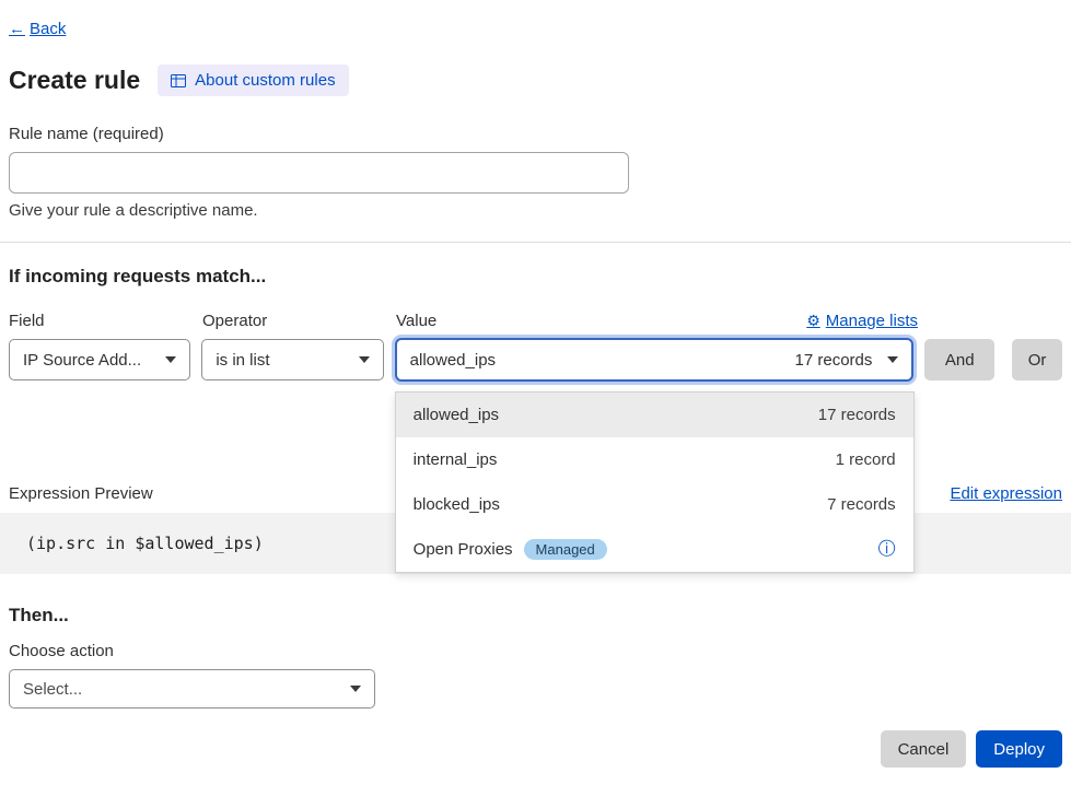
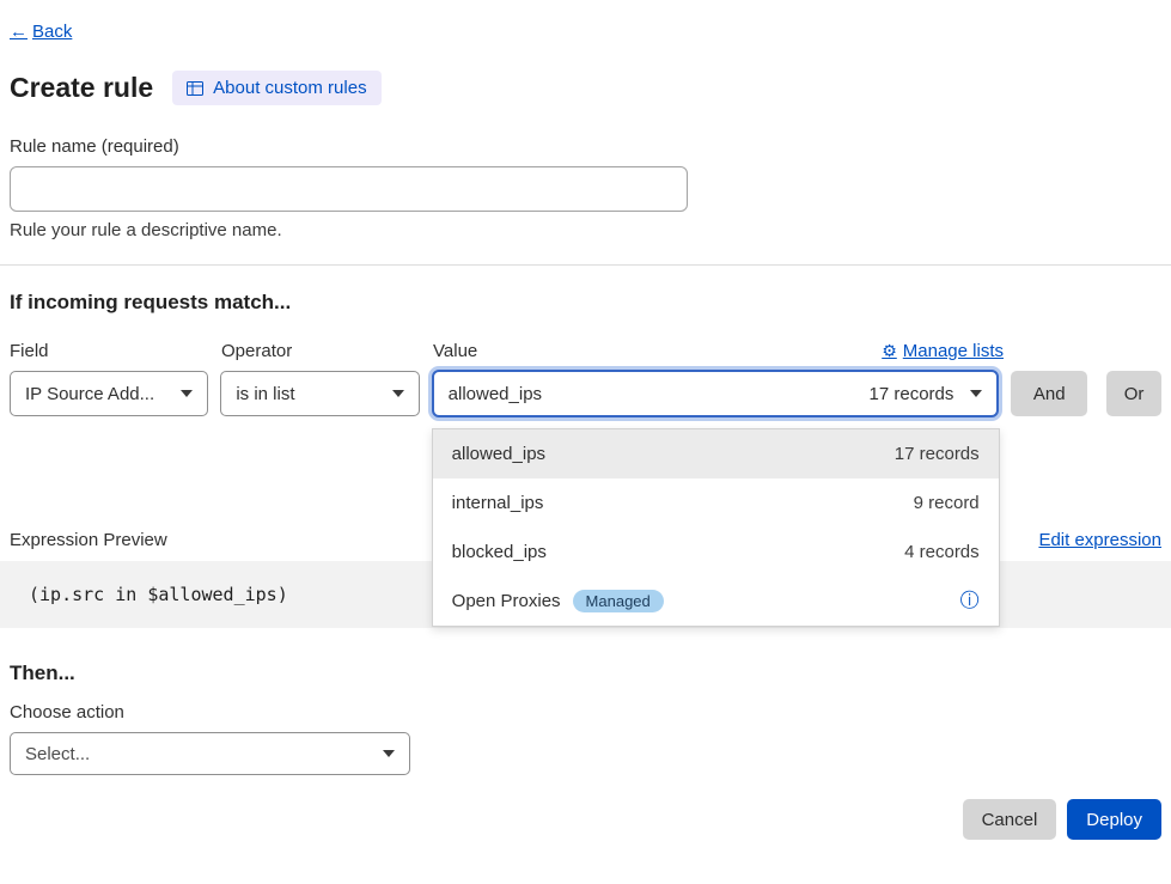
  ←
  Back
  Create rule
  About custom rules
  Rule name (required)
- Give your rule a descriptive name.
+ Rule your rule a descriptive name.
  If incoming requests match...
  Field
  Operator
  Value
  ⚙
  Manage lists
  IP Source Add...
  is in list
  allowed_ips
  17 records
  allowed_ips
  17 records
  internal_ips
- 1 record
+ 9 record
  blocked_ips
- 7 records
+ 4 records
  Open Proxies
  Managed
  ⓘ
  And
  Or
  Expression Preview
  Edit expression
  (ip.src in $allowed_ips)
  Then...
  Choose action
  Select...
  Cancel
  Deploy
